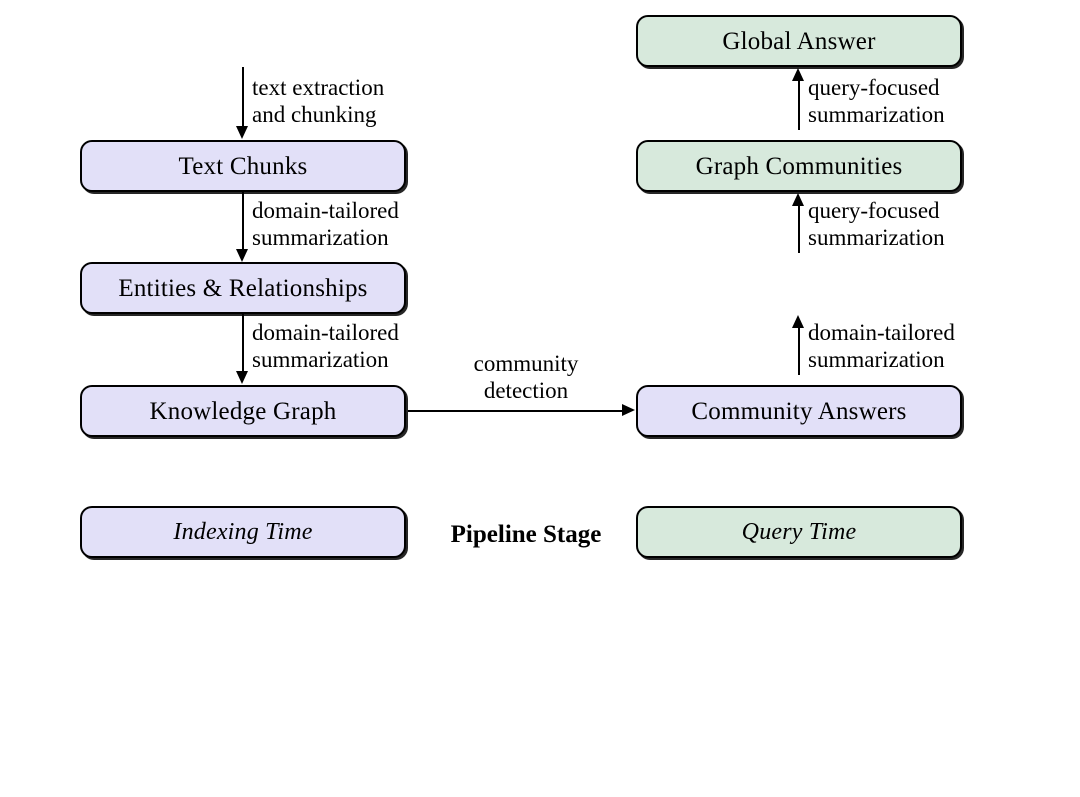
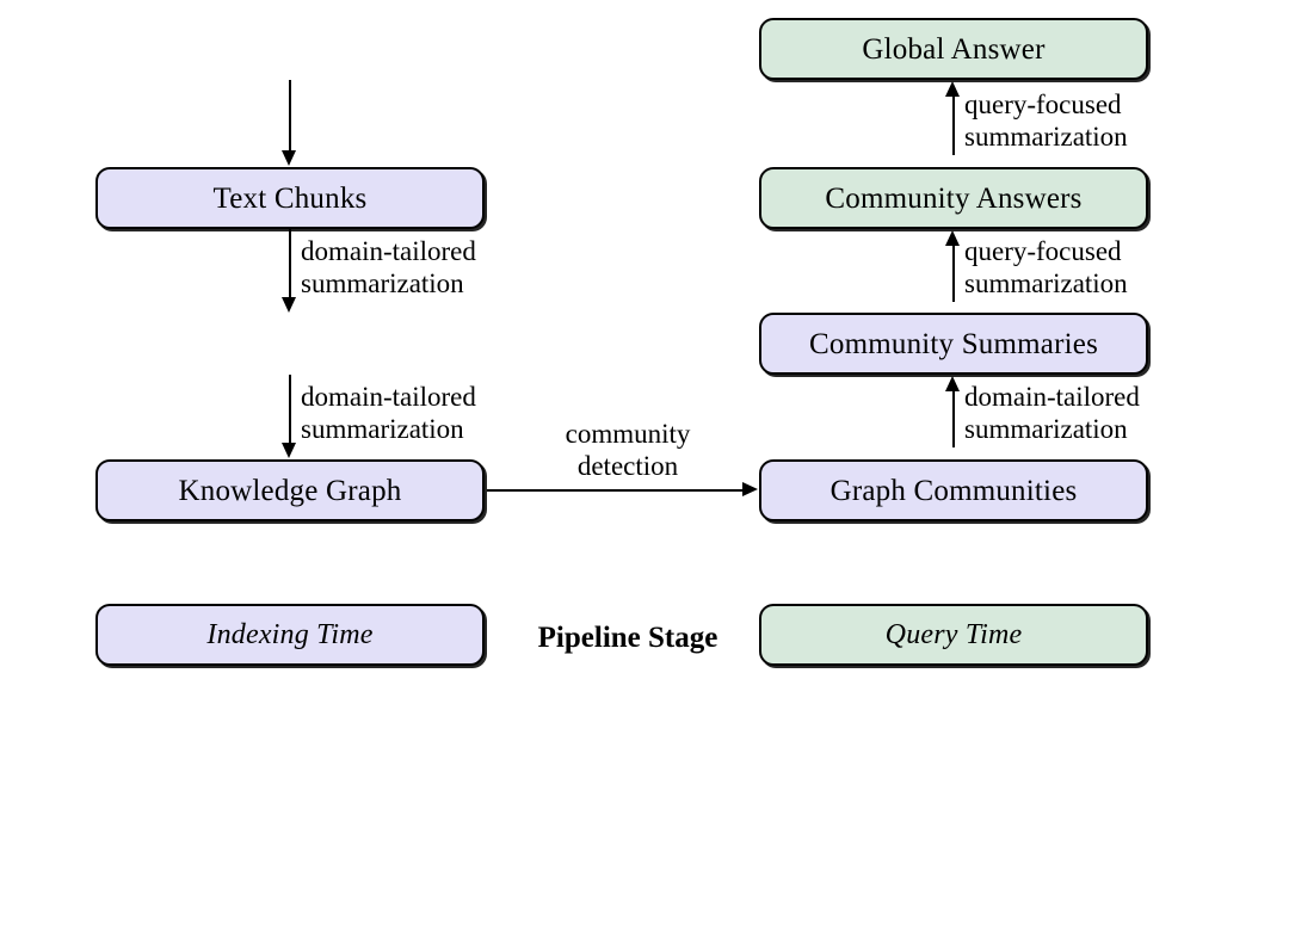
- text extraction
- and chunking
  Text Chunks
  domain-tailored
  summarization
- Entities & Relationships
  domain-tailored
  summarization
  Knowledge Graph
  community
  detection
  Global Answer
  query-focused
  summarization
- Graph Communities
+ Community Answers
  query-focused
  summarization
+ Community Summaries
  domain-tailored
  summarization
- Community Answers
+ Graph Communities
  Indexing Time
  Pipeline Stage
  Query Time
